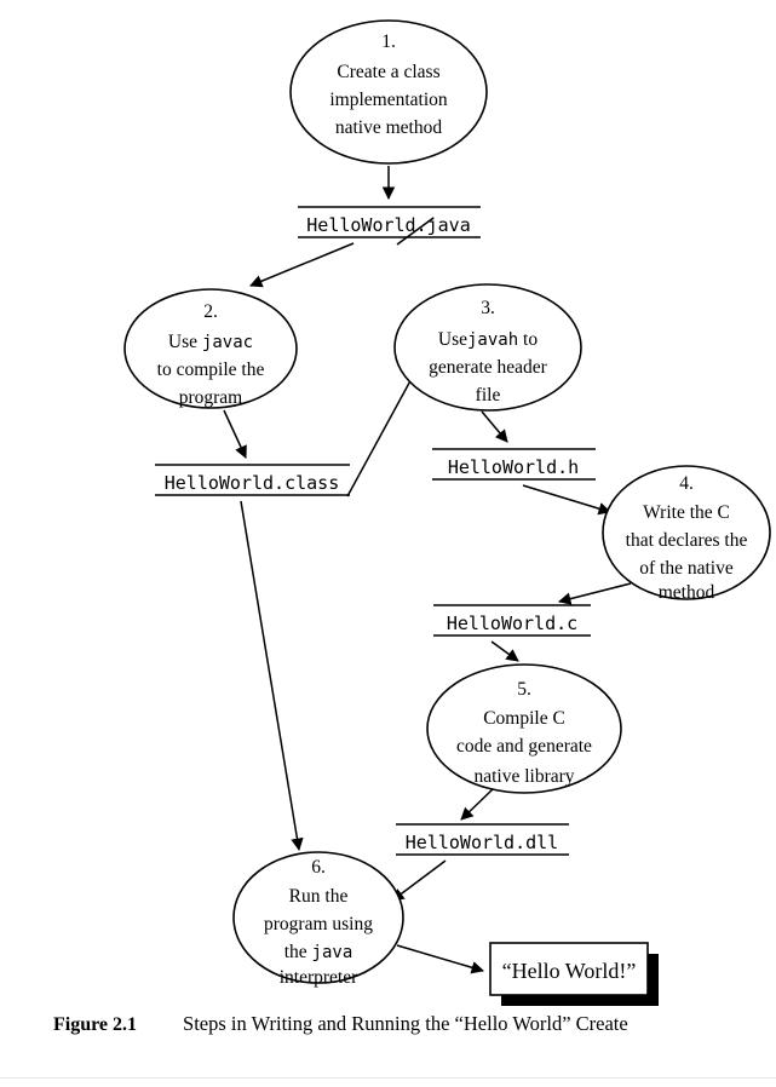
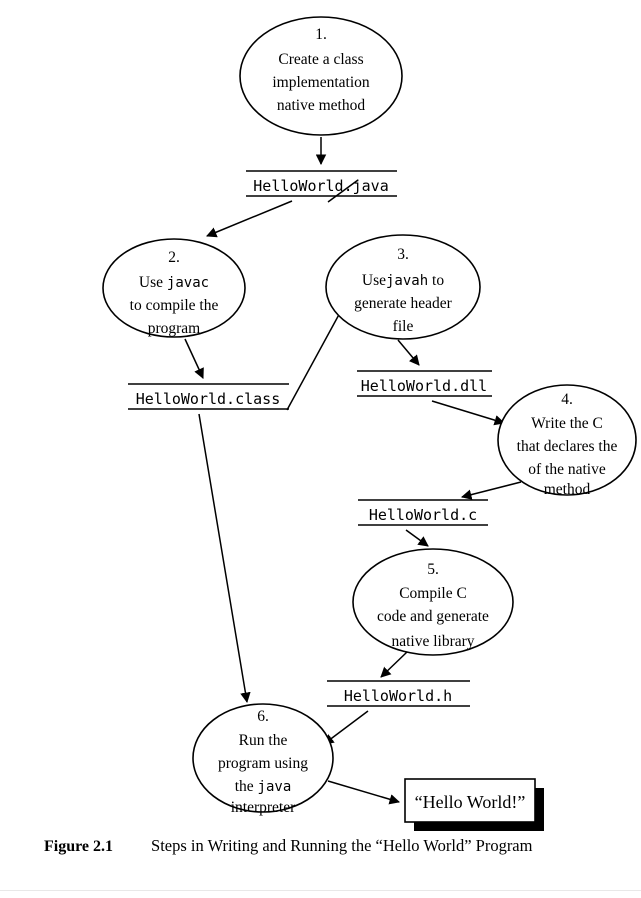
  1.
  Create a class
  implementation
  native method
  2.
  Use javac
  to compile the
  program
  3.
  Usejavah to
  generate header
  file
  4.
  Write the C
  that declares the
  of the native
  method
  5.
  Compile C
  code and generate
  native library
  6.
  Run the
  program using
  the java
  interpreter
  HelloWorld.java
  HelloWorld.class
- HelloWorld.h
+ HelloWorld.dll
  HelloWorld.c
- HelloWorld.dll
+ HelloWorld.h
  “Hello World!”
  Figure 2.1
- Steps in Writing and Running the “Hello World” Create
+ Steps in Writing and Running the “Hello World” Program
